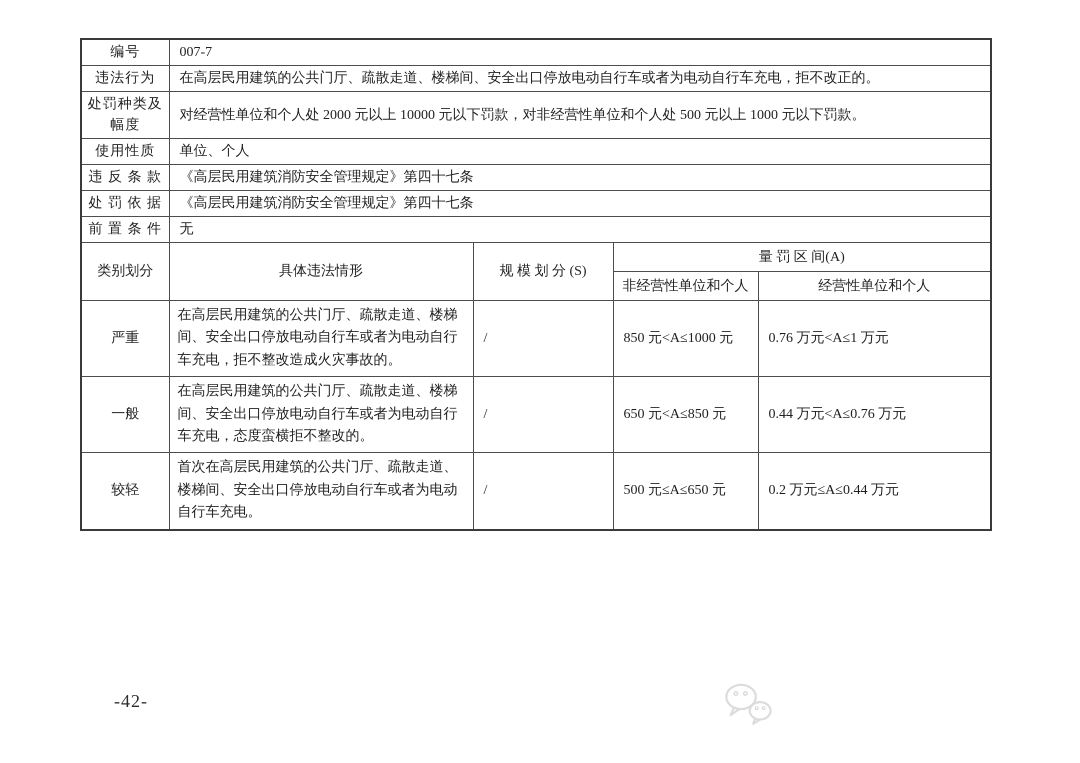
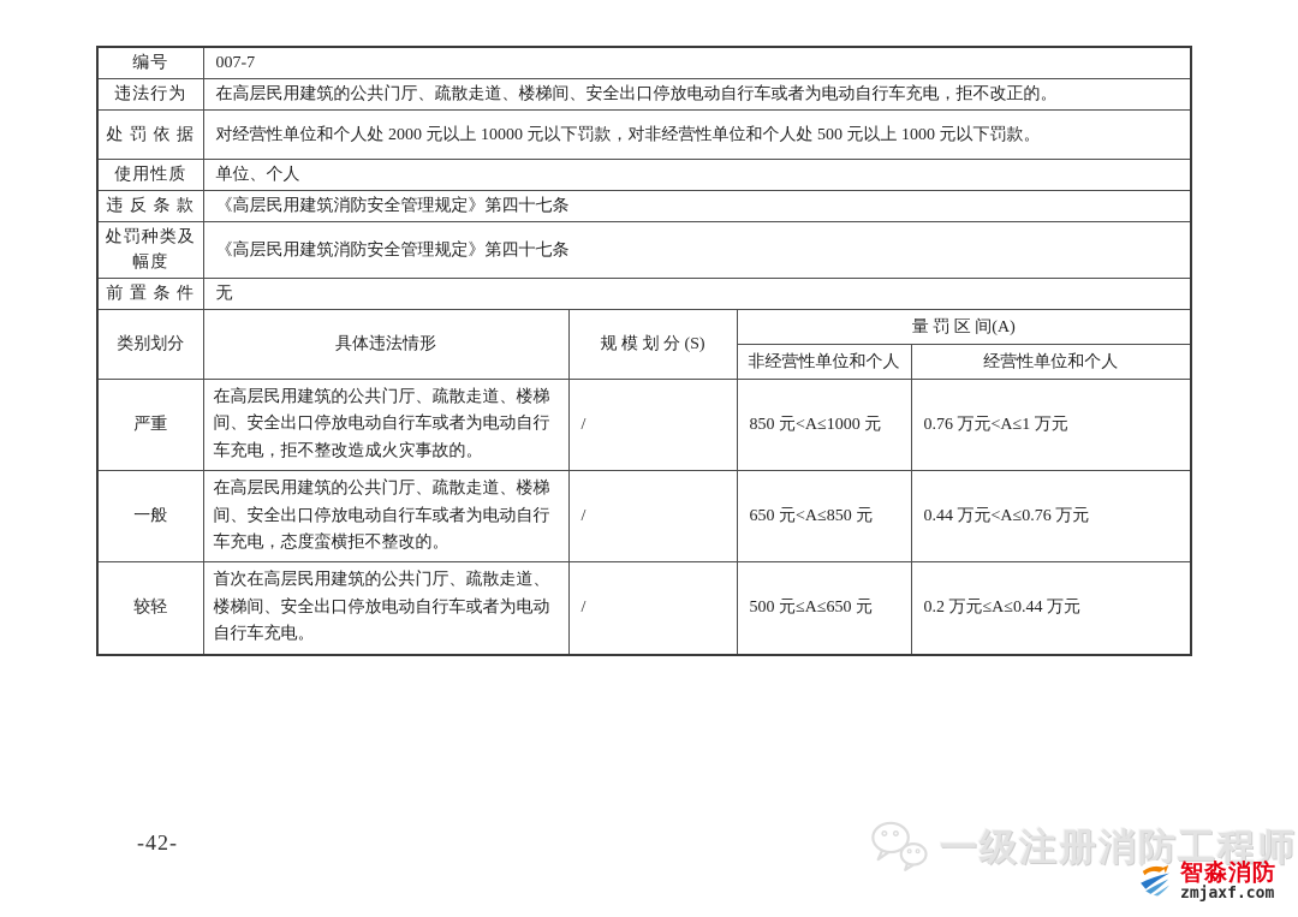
  编号	007-7
  违法行为	在高层民用建筑的公共门厅、疏散走道、楼梯间、安全出口停放电动自行车或者为电动自行车充电，拒不改正的。
- 处罚种类及幅度	对经营性单位和个人处 2000 元以上 10000 元以下罚款，对非经营性单位和个人处 500 元以上 1000 元以下罚款。
+ 处 罚 依 据	对经营性单位和个人处 2000 元以上 10000 元以下罚款，对非经营性单位和个人处 500 元以上 1000 元以下罚款。
  使用性质	单位、个人
  违 反 条 款	《高层民用建筑消防安全管理规定》第四十七条
- 处 罚 依 据	《高层民用建筑消防安全管理规定》第四十七条
+ 处罚种类及幅度	《高层民用建筑消防安全管理规定》第四十七条
  前 置 条 件	无
  类别划分	具体违法情形	规 模 划 分 (S)	量 罚 区 间(A)
  非经营性单位和个人	经营性单位和个人
  严重	在高层民用建筑的公共门厅、疏散走道、楼梯间、安全出口停放电动自行车或者为电动自行车充电，拒不整改造成火灾事故的。	/	850 元<A≤1000 元	0.76 万元<A≤1 万元
  一般	在高层民用建筑的公共门厅、疏散走道、楼梯间、安全出口停放电动自行车或者为电动自行车充电，态度蛮横拒不整改的。	/	650 元<A≤850 元	0.44 万元<A≤0.76 万元
  较轻	首次在高层民用建筑的公共门厅、疏散走道、楼梯间、安全出口停放电动自行车或者为电动自行车充电。	/	500 元≤A≤650 元	0.2 万元≤A≤0.44 万元
  -42-
+ 一级注册消防工程师
+ 智淼消防
+ zmjaxf.com
